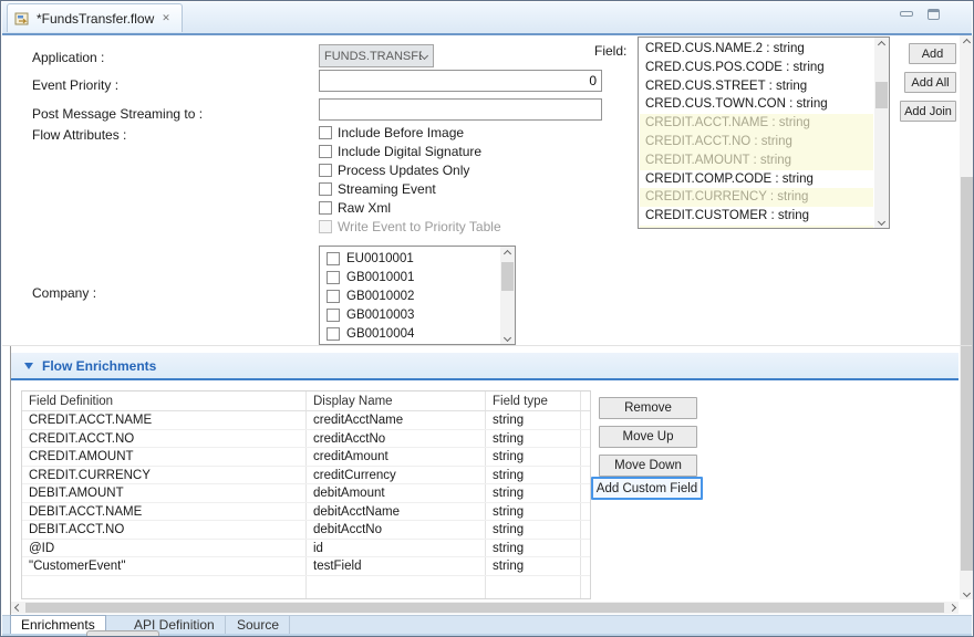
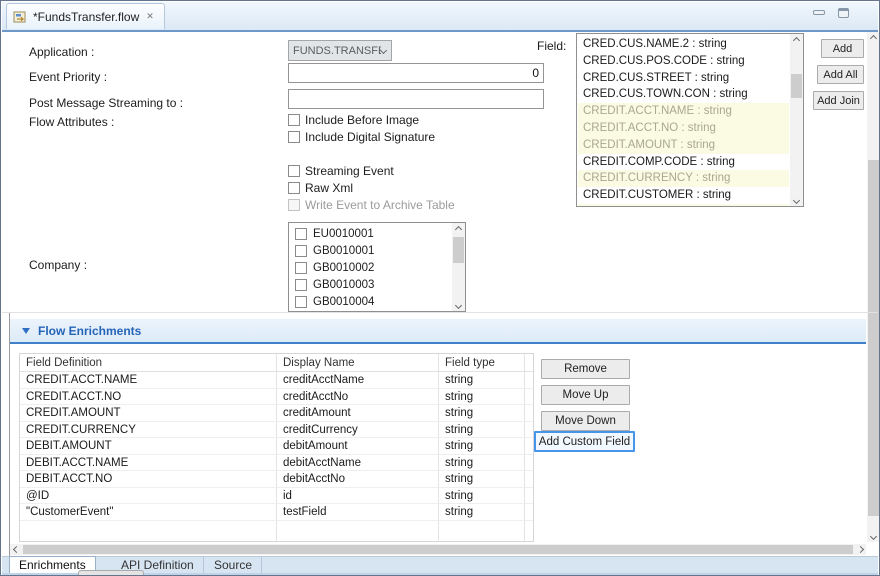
  *FundsTransfer.flow
  ✕
  Application :
  FUNDS.TRANSF
  Event Priority :
  0
  Post Message Streaming to :
  Flow Attributes :
  Include Before Image
  Include Digital Signature
- Process Updates Only
  Streaming Event
  Raw Xml
- Write Event to Priority Table
+ Write Event to Archive Table
  Company :
  EU0010001
  GB0010001
  GB0010002
  GB0010003
  GB0010004
  Field:
  CRED.CUS.NAME.2 : string
  CRED.CUS.POS.CODE : string
  CRED.CUS.STREET : string
  CRED.CUS.TOWN.CON : string
  CREDIT.ACCT.NAME : string
  CREDIT.ACCT.NO : string
  CREDIT.AMOUNT : string
  CREDIT.COMP.CODE : string
  CREDIT.CURRENCY : string
  CREDIT.CUSTOMER : string
  Add
  Add All
  Add Join
  Flow Enrichments
  Field Definition
  Display Name
  Field type
  CREDIT.ACCT.NAME
  creditAcctName
  string
  CREDIT.ACCT.NO
  creditAcctNo
  string
  CREDIT.AMOUNT
  creditAmount
  string
  CREDIT.CURRENCY
  creditCurrency
  string
  DEBIT.AMOUNT
  debitAmount
  string
  DEBIT.ACCT.NAME
  debitAcctName
  string
  DEBIT.ACCT.NO
  debitAcctNo
  string
  @ID
  id
  string
  "CustomerEvent"
  testField
  string
  Remove
  Move Up
  Move Down
  Add Custom Field
  Enrichments
  API Definition
  Source
